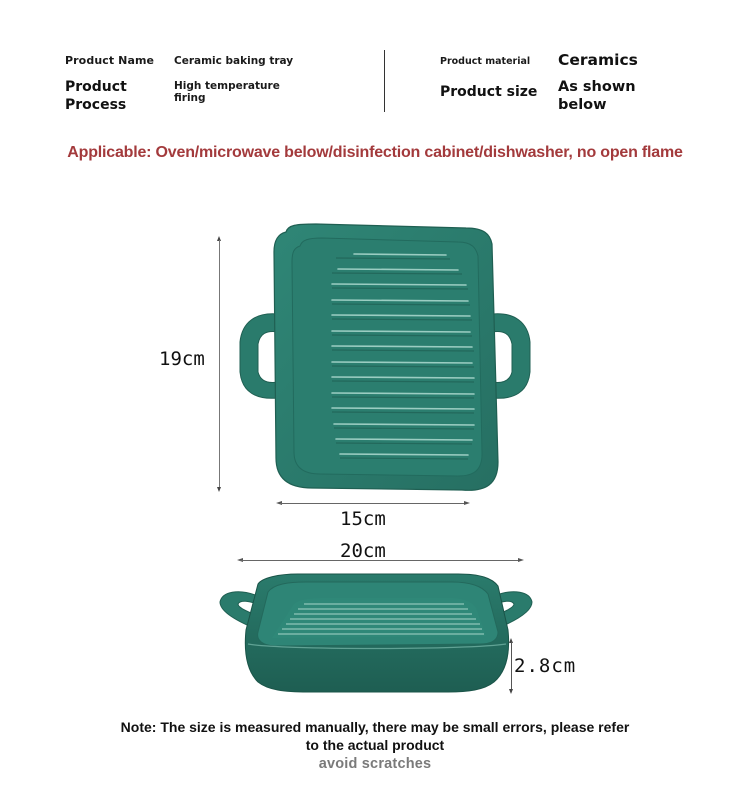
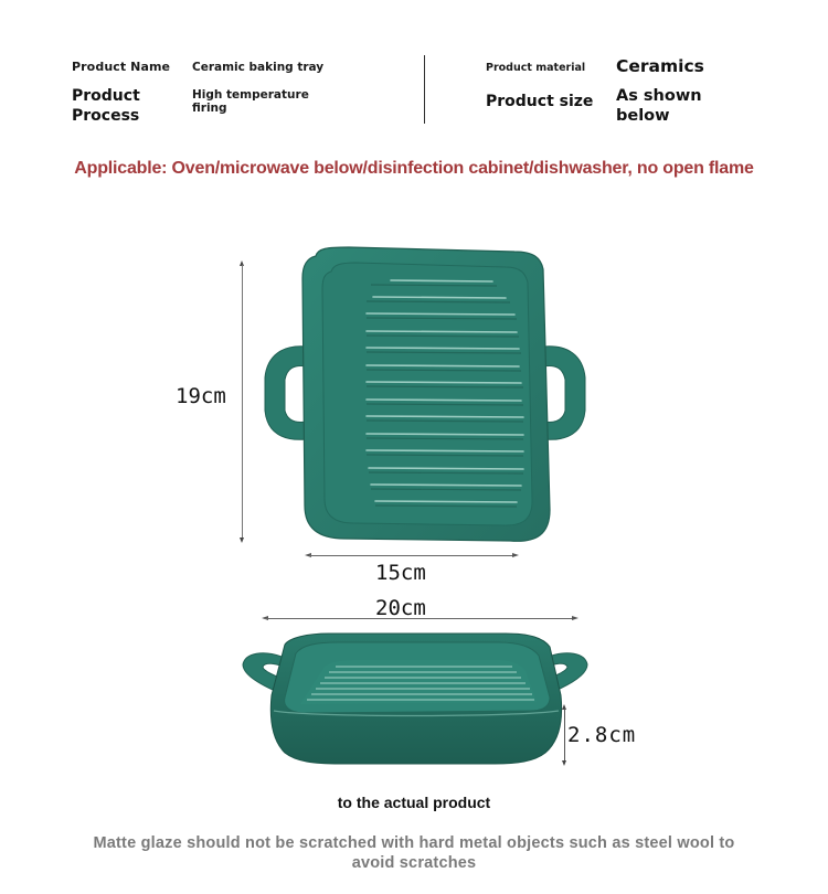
  Product Name
  Ceramic baking tray
  Product
  Process
  High temperature
  firing
  Product material
  Ceramics
  Product size
  As shown
  below
  Applicable: Oven/microwave below/disinfection cabinet/dishwasher, no open flame
  19cm
  15cm
  20cm
  2.8cm
- Note: The size is measured manually, there may be small errors, please refer
  to the actual product
+ Matte glaze should not be scratched with hard metal objects such as steel wool to
  avoid scratches
